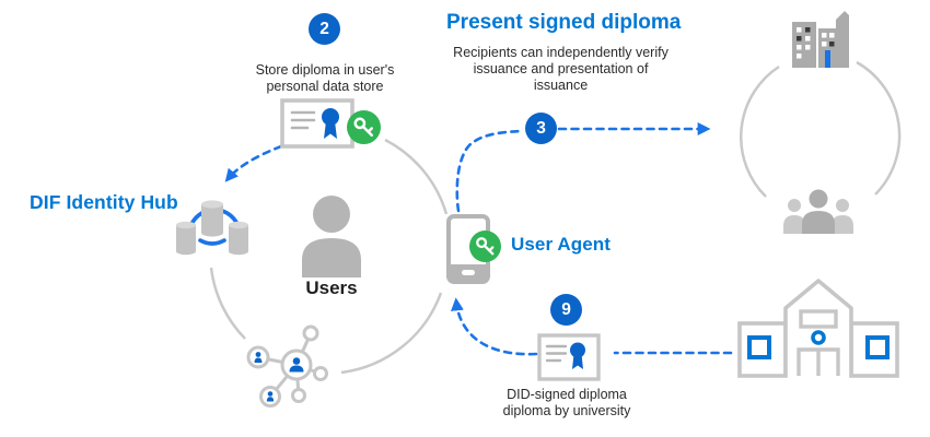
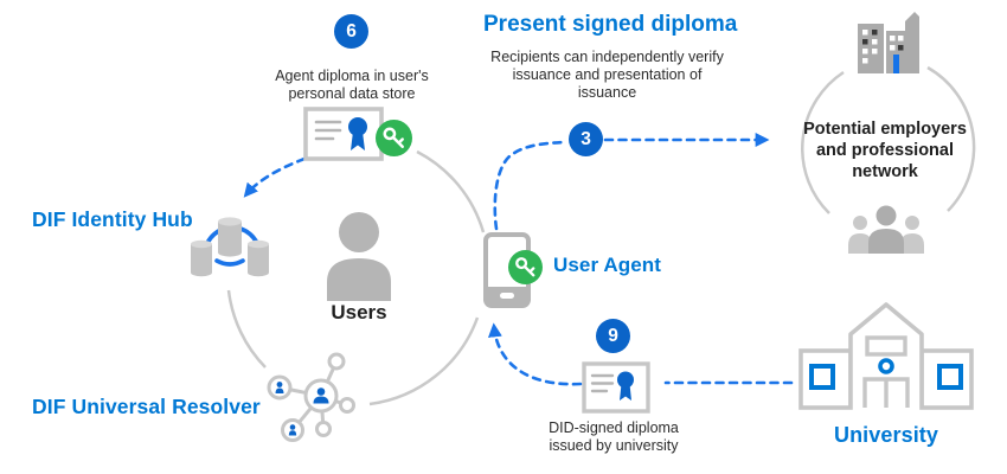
- 2
+ 6
  3
  9
  Present signed diploma
  Recipients can independently verify issuance and presentation of issuance
- Store diploma in user's personal data store
+ Agent diploma in user's personal data store
- DID-signed diploma diploma by university
+ DID-signed diploma issued by university
  DIF Identity Hub
+ DIF Universal Resolver
  Users
  User Agent
+ University
+ Potential employers and professional network
